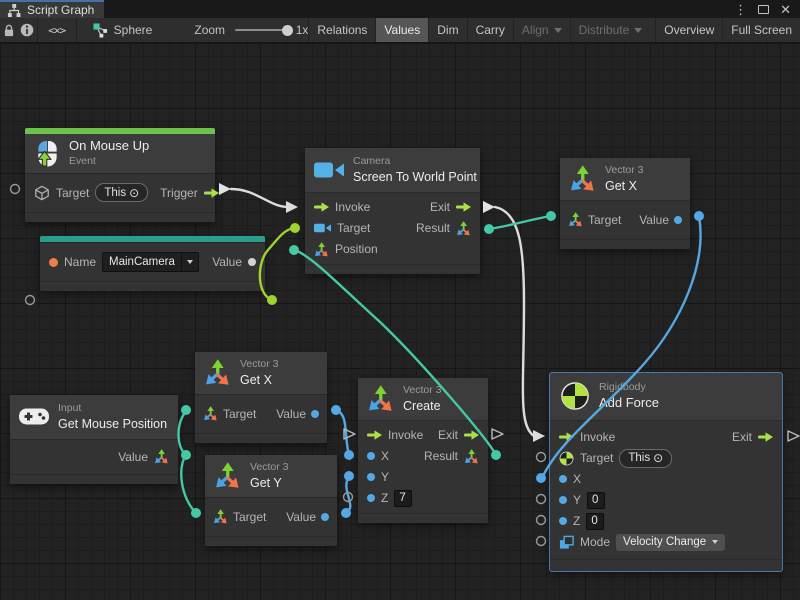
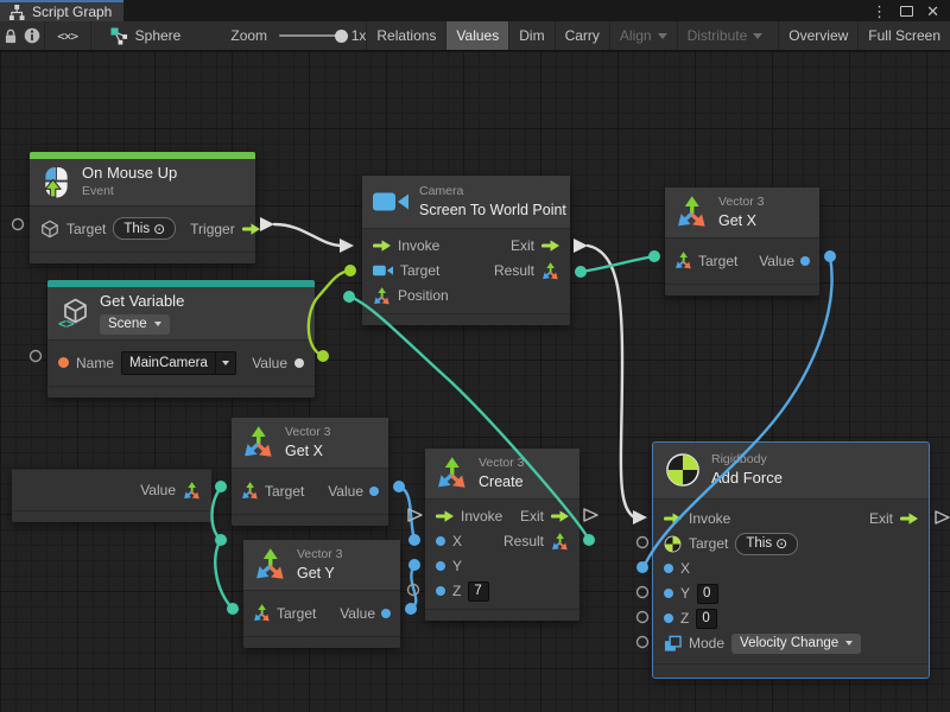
  Script Graph
  ⋮
  ✕
  <×>
  Sphere
  Zoom
  1x
  Relations
  Values
  Dim
  Carry
  Align
  Distribute
  Overview
  Full Screen
  On Mouse Up
  Event
  Target
  This
  ⊙
  Trigger
+ <>
+ Get Variable
+ Scene
  Name
  MainCamera
  Value
  Camera
  Screen To World Poin
  Invoke
  Exit
  Target
  Result
  Position
  Vector 3
  Get X
  Target
  Value
- Input
- Get Mouse Position
  Value
  Vector 3
  Get X
  Target
  Value
  Vector 3
  Get Y
  Target
  Value
  Vector 3
  Create
  Invoke
  Exit
  X
  Result
  Y
  Z
  7
  Rigidbody
  Add Force
  Invoke
  Exit
  Target
  This
  ⊙
  X
  Y
  0
  Z
  0
  Mode
  Velocity Change
